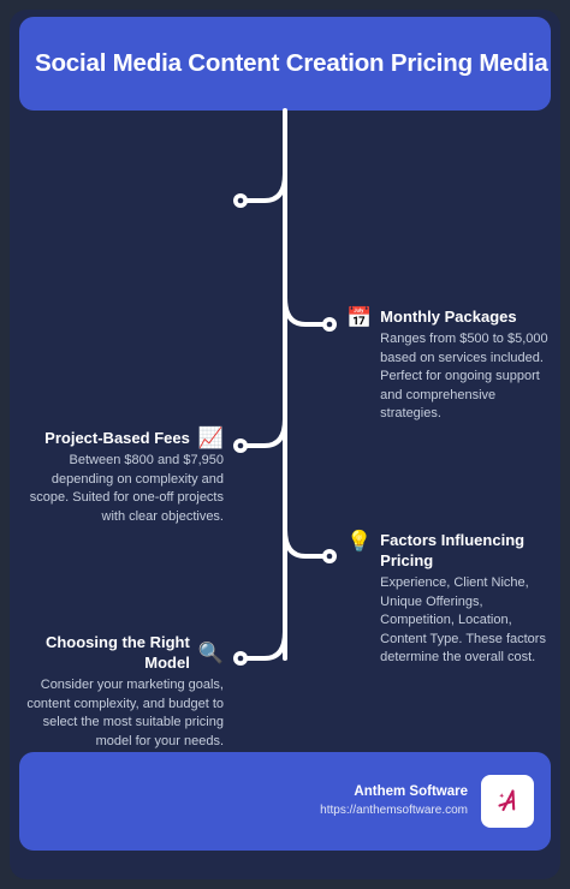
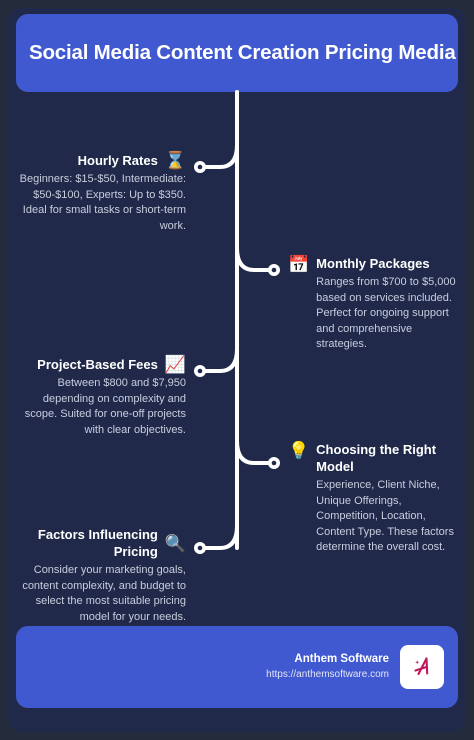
  Social Media Content Creation Pricing Media
+ Hourly Rates
+ ⌛
+ Beginners: $15-$50, Intermediate: $50-$100, Experts: Up to $350. Ideal for small tasks or short-term work.
  📅
  Monthly Packages
- Ranges from $500 to $5,000 based on services included. Perfect for ongoing support and comprehensive strategies.
+ Ranges from $700 to $5,000 based on services included. Perfect for ongoing support and comprehensive strategies.
  Project-Based Fees
  📈
  Between $800 and $7,950 depending on complexity and scope. Suited for one-off projects with clear objectives.
  💡
- Factors Influencing Pricing
+ Choosing the Right Model
  Experience, Client Niche, Unique Offerings, Competition, Location, Content Type. These factors determine the overall cost.
- Choosing the Right Model
+ Factors Influencing Pricing
  🔍
  Consider your marketing goals, content complexity, and budget to select the most suitable pricing model for your needs.
  Anthem Software
  https://anthemsoftware.com
